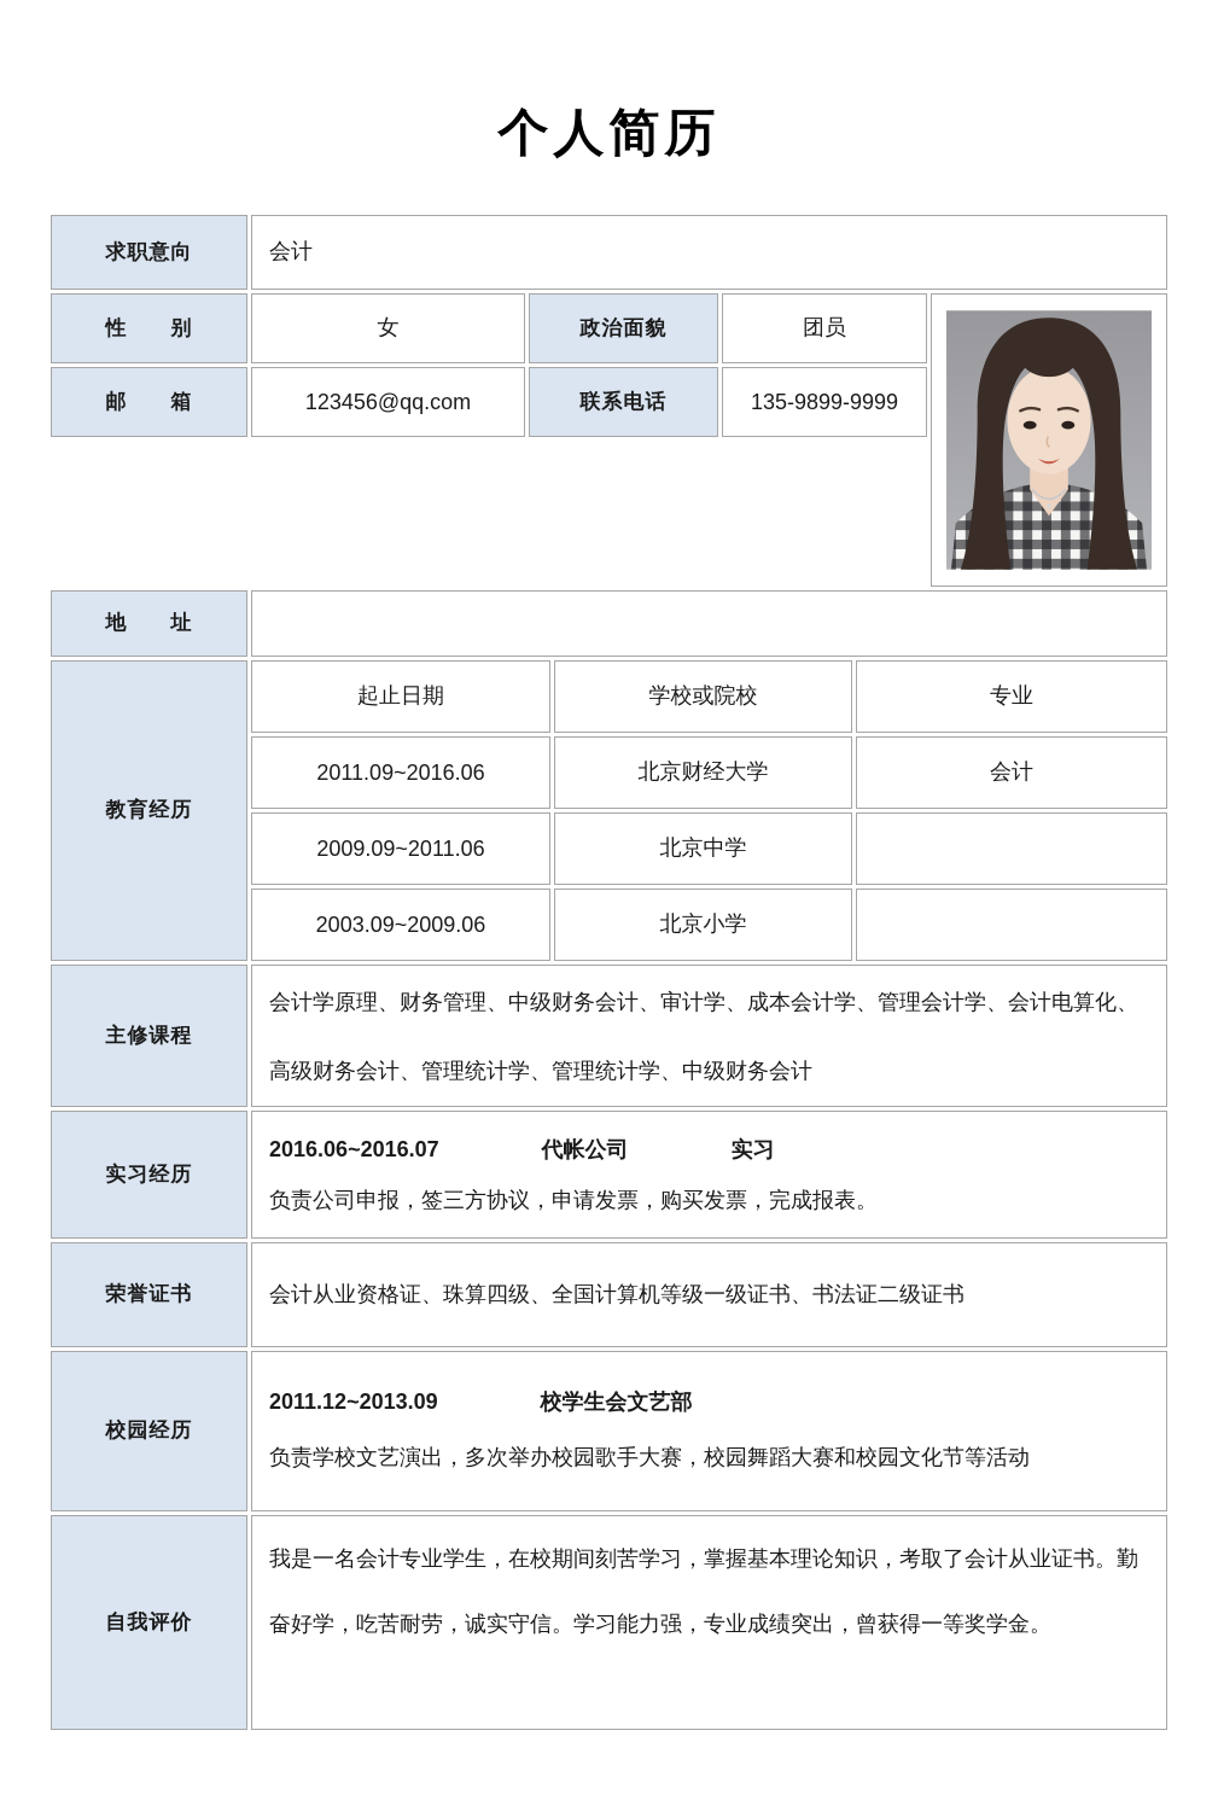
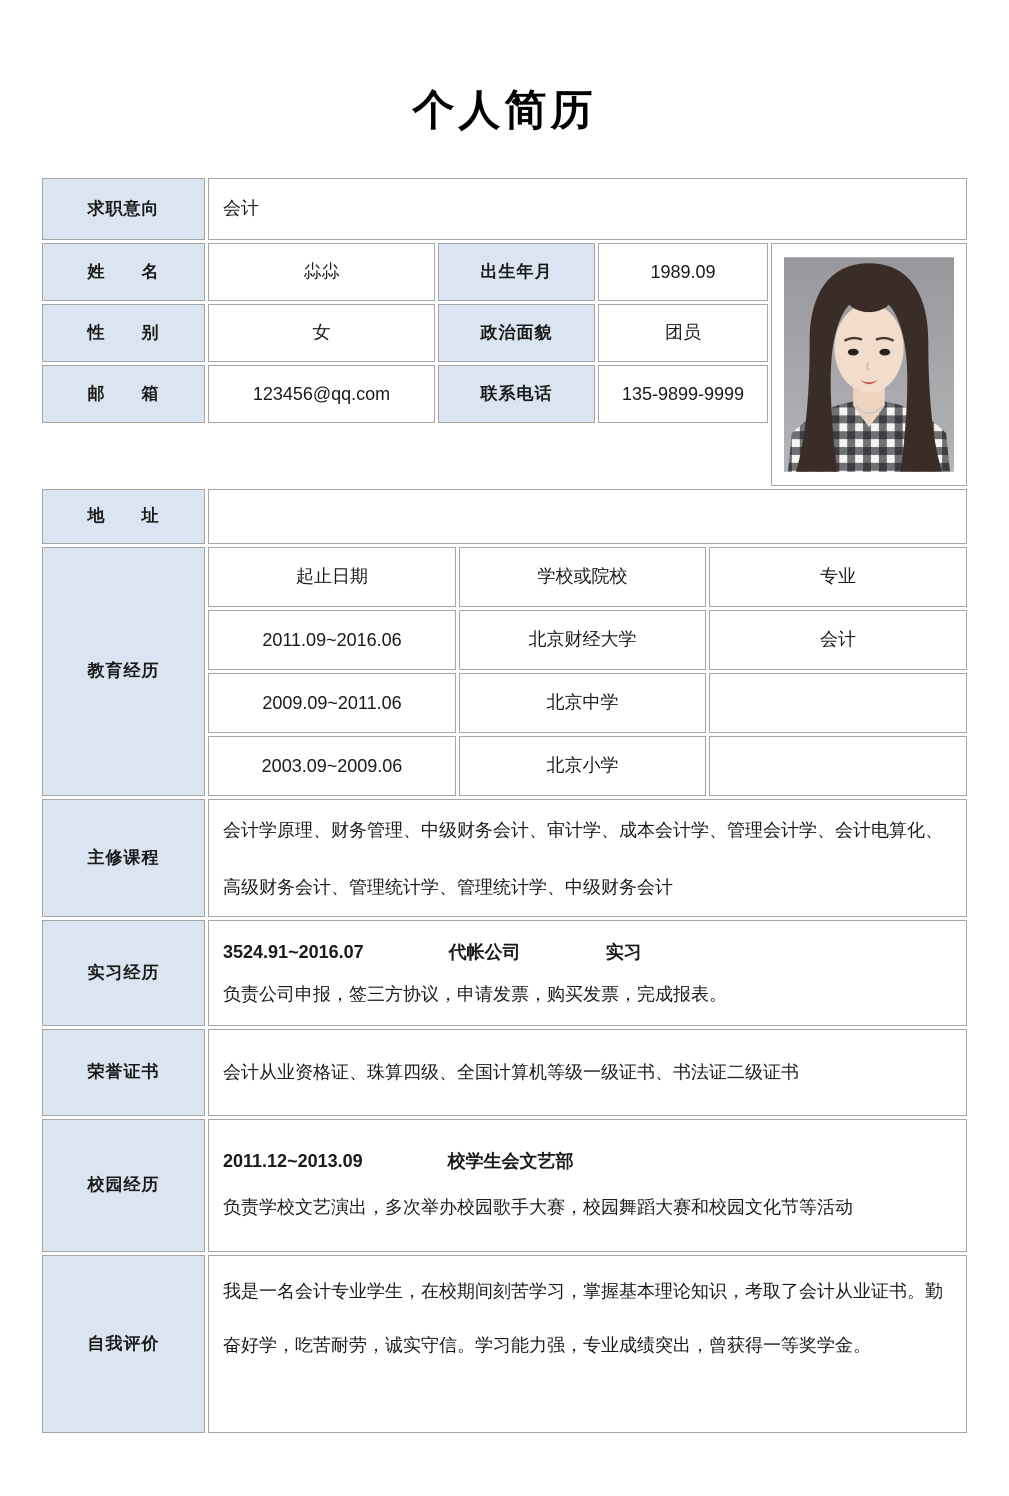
  个人简历
  求职意向
  会计
+ 姓 名
+ 尛尛
+ 出生年月
+ 1989.09
  性 别
  女
  政治面貌
  团员
  邮 箱
  123456@qq.com
  联系电话
  135-9899-9999
  地 址
  教育经历
  起止日期
  学校或院校
  专业
  2011.09~2016.06
  北京财经大学
  会计
  2009.09~2011.06
  北京中学
  2003.09~2009.06
  北京小学
  主修课程
  会计学原理、财务管理、中级财务会计、审计学、成本会计学、管理会计学、会计电算化、高级财务会计、管理统计学、管理统计学、中级财务会计
  实习经历
- 2016.06~2016.07 代帐公司 实习
+ 3524.91~2016.07 代帐公司 实习
  负责公司申报，签三方协议，申请发票，购买发票，完成报表。
  荣誉证书
  会计从业资格证、珠算四级、全国计算机等级一级证书、书法证二级证书
  校园经历
  2011.12~2013.09 校学生会文艺部
  负责学校文艺演出，多次举办校园歌手大赛，校园舞蹈大赛和校园文化节等活动
  自我评价
  我是一名会计专业学生，在校期间刻苦学习，掌握基本理论知识，考取了会计从业证书。勤奋好学，吃苦耐劳，诚实守信。学习能力强，专业成绩突出，曾获得一等奖学金。
